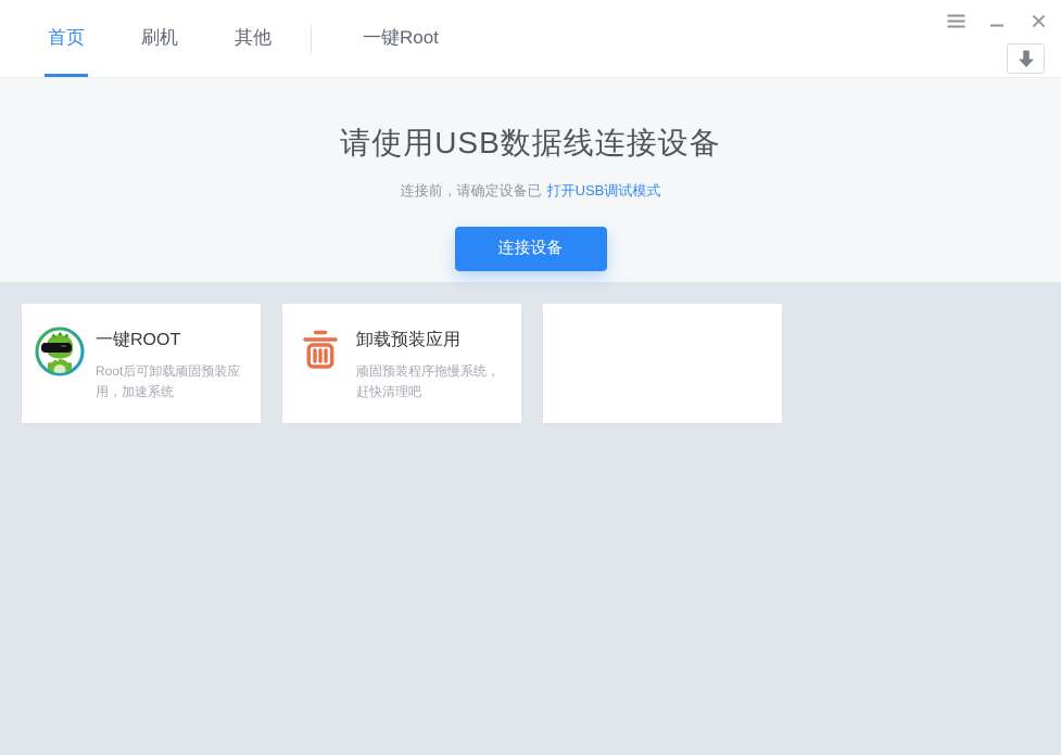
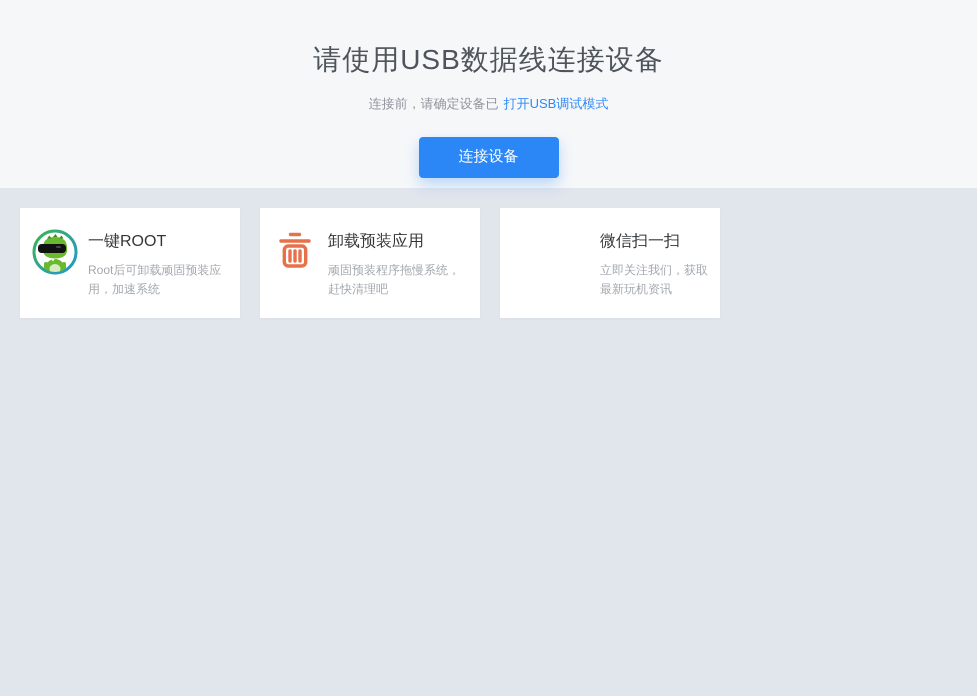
- 首页
- 刷机
- 其他
- 一键Root
  请使用USB数据线连接设备
  连接前，请确定设备已 打开USB调试模式
  连接设备
  一键ROOT
  Root后可卸载顽固预装应
  用，加速系统
  卸载预装应用
  顽固预装程序拖慢系统，
  赶快清理吧
+ 微信扫一扫
+ 立即关注我们，获取
+ 最新玩机资讯
